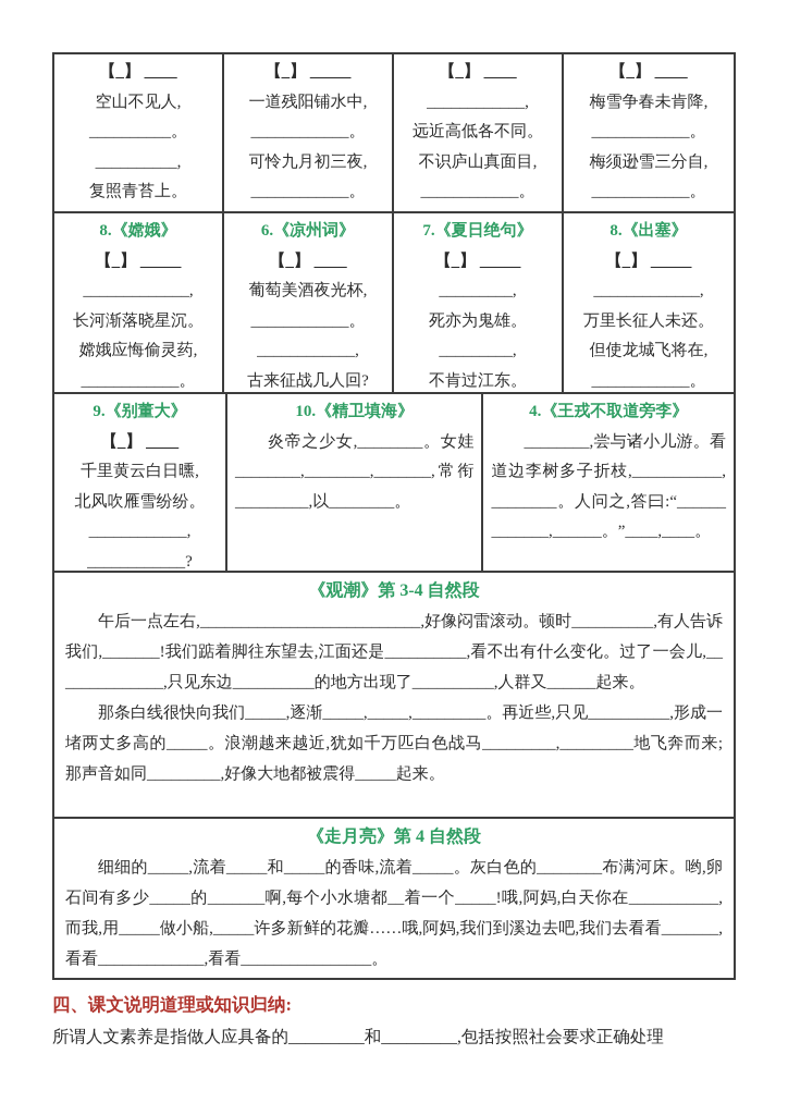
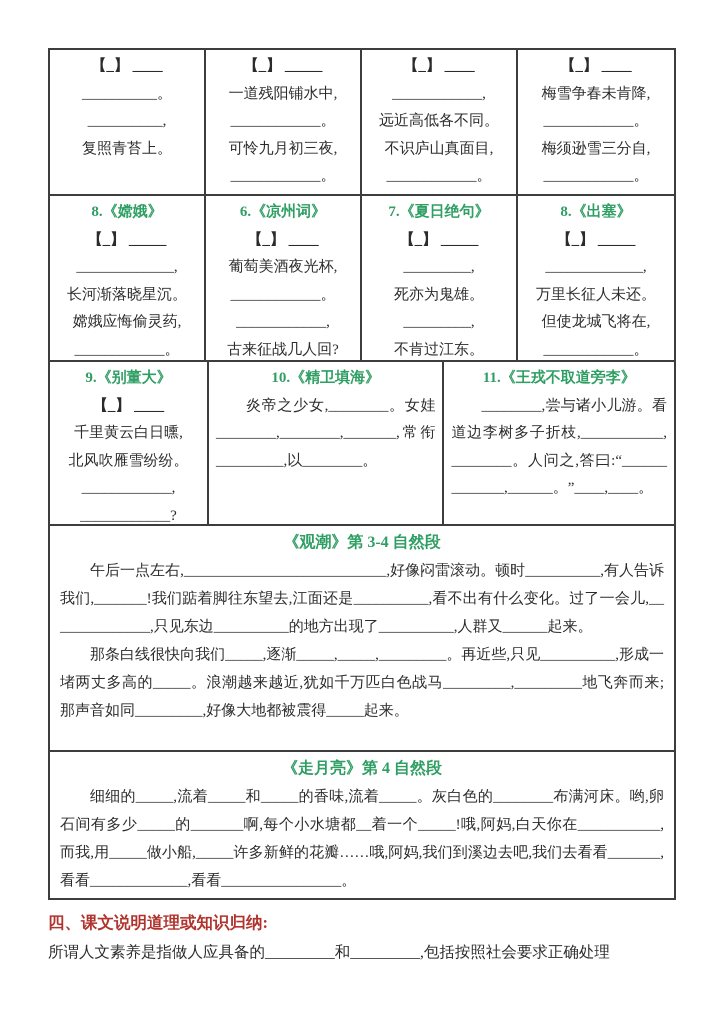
  【_】 ____
- 空山不见人,
  __________。
  __________,
  复照青苔上。
  【_】 _____
  一道残阳铺水中,
  ____________。
  可怜九月初三夜,
  ____________。
  【_】 ____
  ____________,
  远近高低各不同。
  不识庐山真面目,
  ____________。
  【_】 ____
  梅雪争春未肯降,
  ____________。
  梅须逊雪三分自,
  ____________。
  8.《嫦娥》
  【_】 _____
  _____________,
  长河渐落晓星沉。
  嫦娥应悔偷灵药,
  ____________。
  6.《凉州词》
  【_】 ____
  葡萄美酒夜光杯,
  ____________。
  ____________,
  古来征战几人回?
  7.《夏日绝句》
  【_】 _____
  _________,
  死亦为鬼雄。
  _________,
  不肯过江东。
  8.《出塞》
  【_】 _____
  _____________,
  万里长征人未还。
  但使龙城飞将在,
  ____________。
  9.《别董大》
  【_】 ____
  千里黄云白日曛,
  北风吹雁雪纷纷。
  ____________,
  ____________?
  10.《精卫填海》
  炎帝之少女,________。女娃________,________,_______,常衔_________,以________。
- 4.《王戎不取道旁李》
+ 11.《王戎不取道旁李》
  ________,尝与诸小儿游。看道边李树多子折枝,___________,________。人问之,答曰:“_____________,______。”____,____。
  《观潮》第 3-4 自然段
  午后一点左右,___________________________,好像闷雷滚动。顿时__________,有人告诉我们,_______!我们踮着脚往东望去,江面还是__________,看不出有什么变化。过了一会儿,______________,只见东边__________的地方出现了__________,人群又______起来。
  那条白线很快向我们_____,逐渐_____,_____,_________。再近些,只见__________,形成一堵两丈多高的_____。浪潮越来越近,犹如千万匹白色战马_________,_________地飞奔而来;那声音如同_________,好像大地都被震得_____起来。
  《走月亮》第 4 自然段
  细细的_____,流着_____和_____的香味,流着_____。灰白色的________布满河床。哟,卵石间有多少_____的_______啊,每个小水塘都__着一个_____!哦,阿妈,白天你在___________,而我,用_____做小船,_____许多新鲜的花瓣……哦,阿妈,我们到溪边去吧,我们去看看_______,看看_____________,看看________________。
  四、课文说明道理或知识归纳:
  所谓人文素养是指做人应具备的_________和_________,包括按照社会要求正确处理
